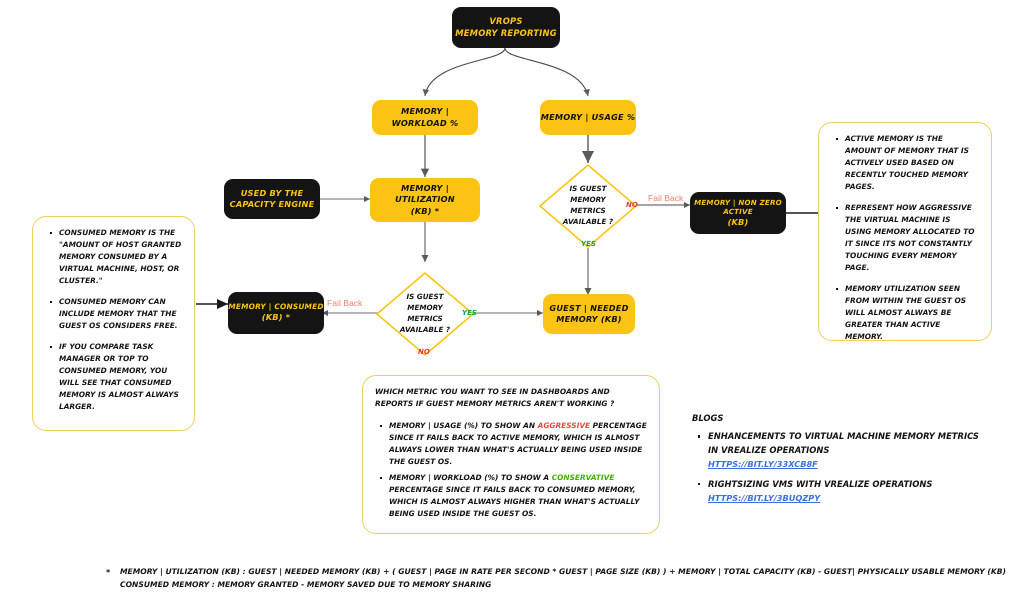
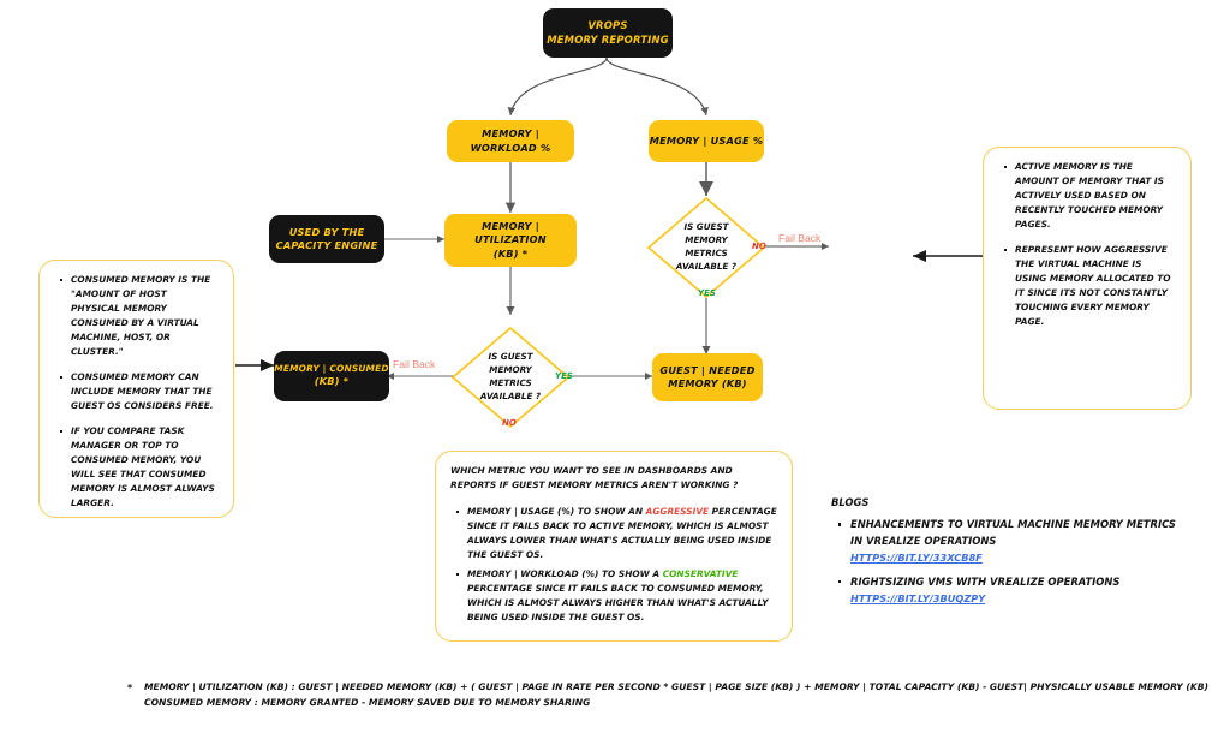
  VROPS
  MEMORY REPORTING
  MEMORY | WORKLOAD %
  MEMORY | USAGE %
  USED BY THE
  CAPACITY ENGINE
  MEMORY | UTILIZATION
  (KB) *
- MEMORY | NON ZERO ACTIVE
- (KB)
  MEMORY | CONSUMED
  (KB) *
  GUEST | NEEDED
  MEMORY (KB)
  IS GUEST
  MEMORY
  METRICS
  AVAILABLE ?
  NO
  YES
  IS GUEST
  MEMORY
  METRICS
  AVAILABLE ?
  YES
  NO
  Fail Back
  Fail Back
- CONSUMED MEMORY IS THE "AMOUNT OF HOST GRANTED MEMORY CONSUMED BY A VIRTUAL MACHINE, HOST, OR CLUSTER."
+ CONSUMED MEMORY IS THE "AMOUNT OF HOST PHYSICAL MEMORY CONSUMED BY A VIRTUAL MACHINE, HOST, OR CLUSTER."
  CONSUMED MEMORY CAN INCLUDE MEMORY THAT THE GUEST OS CONSIDERS FREE.
  IF YOU COMPARE TASK MANAGER OR TOP TO CONSUMED MEMORY, YOU WILL SEE THAT CONSUMED MEMORY IS ALMOST ALWAYS LARGER.
  ACTIVE MEMORY IS THE AMOUNT OF MEMORY THAT IS ACTIVELY USED BASED ON RECENTLY TOUCHED MEMORY PAGES.
  REPRESENT HOW AGGRESSIVE THE VIRTUAL MACHINE IS USING MEMORY ALLOCATED TO IT SINCE ITS NOT CONSTANTLY TOUCHING EVERY MEMORY PAGE.
- MEMORY UTILIZATION SEEN FROM WITHIN THE GUEST OS WILL ALMOST ALWAYS BE GREATER THAN ACTIVE MEMORY.
  WHICH METRIC YOU WANT TO SEE IN DASHBOARDS AND REPORTS IF GUEST MEMORY METRICS AREN'T WORKING ?
  MEMORY | USAGE (%) TO SHOW AN AGGRESSIVE PERCENTAGE SINCE IT FAILS BACK TO ACTIVE MEMORY, WHICH IS ALMOST ALWAYS LOWER THAN WHAT'S ACTUALLY BEING USED INSIDE THE GUEST OS.
  MEMORY | WORKLOAD (%) TO SHOW A CONSERVATIVE PERCENTAGE SINCE IT FAILS BACK TO CONSUMED MEMORY, WHICH IS ALMOST ALWAYS HIGHER THAN WHAT'S ACTUALLY BEING USED INSIDE THE GUEST OS.
  BLOGS
  ENHANCEMENTS TO VIRTUAL MACHINE MEMORY METRICS IN VREALIZE OPERATIONS
  HTTPS://BIT.LY/33XCB8F
  RIGHTSIZING VMS WITH VREALIZE OPERATIONS
  HTTPS://BIT.LY/3BUQZPY
  *
  MEMORY | UTILIZATION (KB) : GUEST | NEEDED MEMORY (KB) + ( GUEST | PAGE IN RATE PER SECOND * GUEST | PAGE SIZE (KB) ) + MEMORY | TOTAL CAPACITY (KB) - GUEST| PHYSICALLY USABLE MEMORY (KB)
  CONSUMED MEMORY : MEMORY GRANTED - MEMORY SAVED DUE TO MEMORY SHARING
